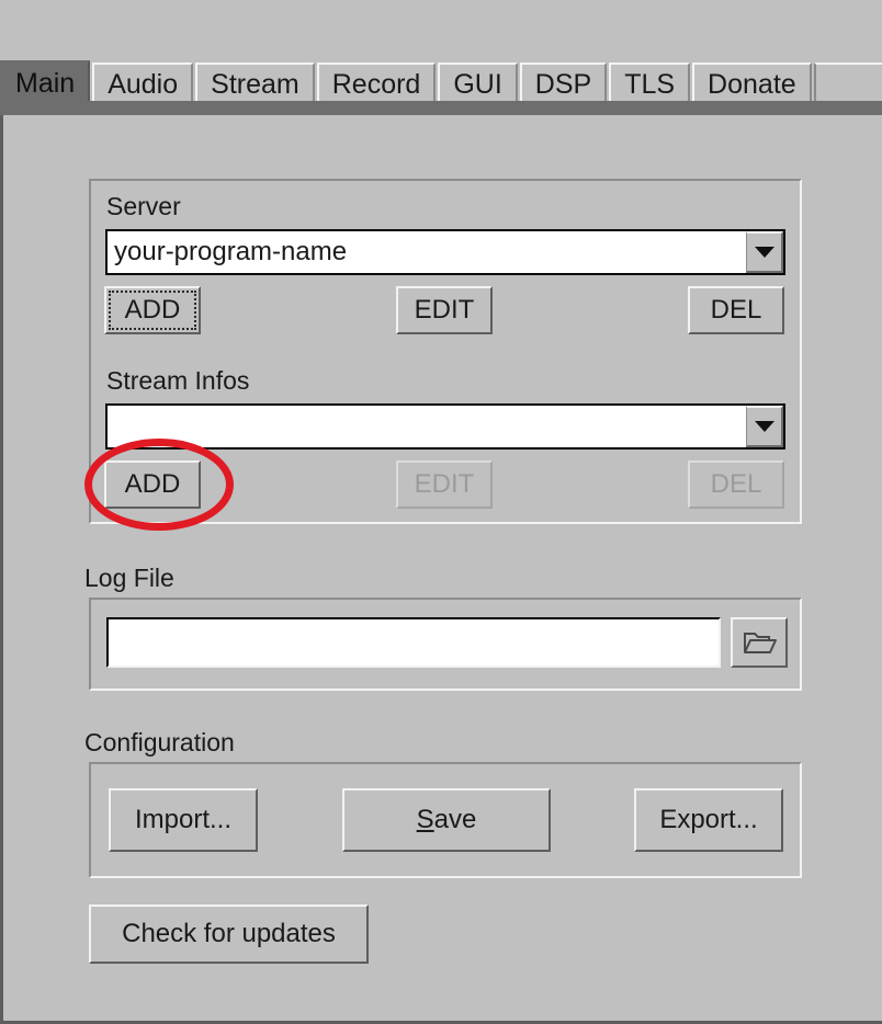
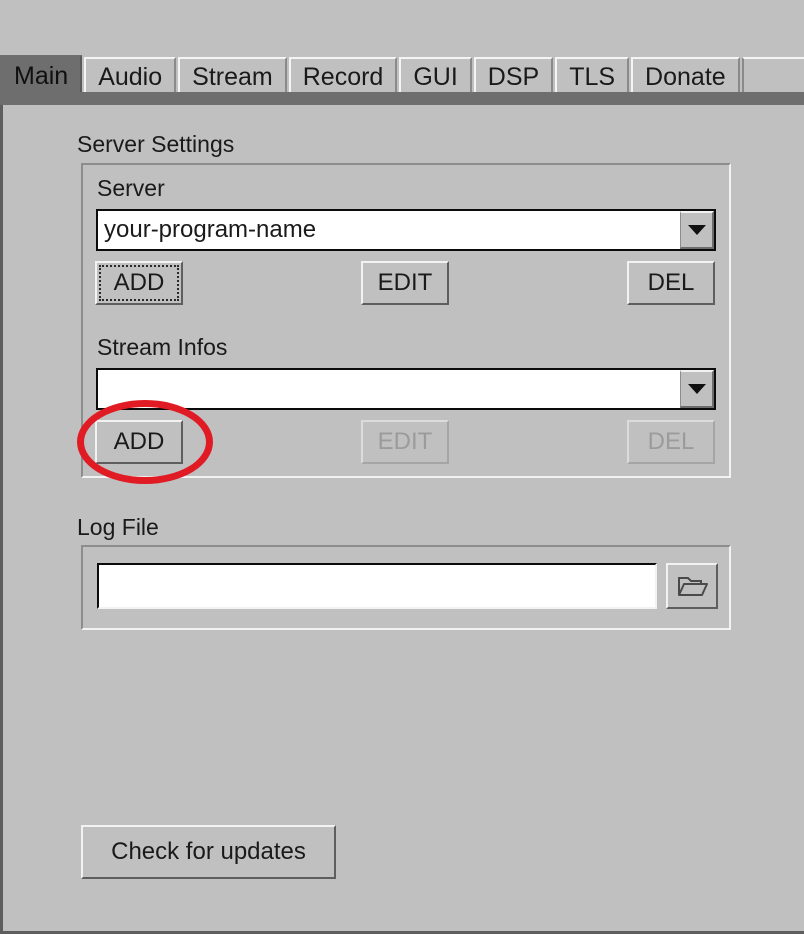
  Main
  Audio
  Stream
  Record
  GUI
  DSP
  TLS
  Donate
+ Server Settings
  Server
  your-program-name
  ADD
  EDIT
  DEL
  Stream Infos
  ADD
  EDIT
  DEL
  Log File
- Configuration
- Import...
- Save
- Export...
  Check for updates
